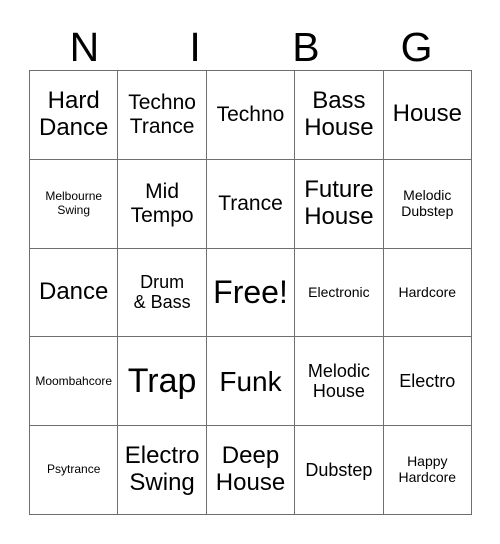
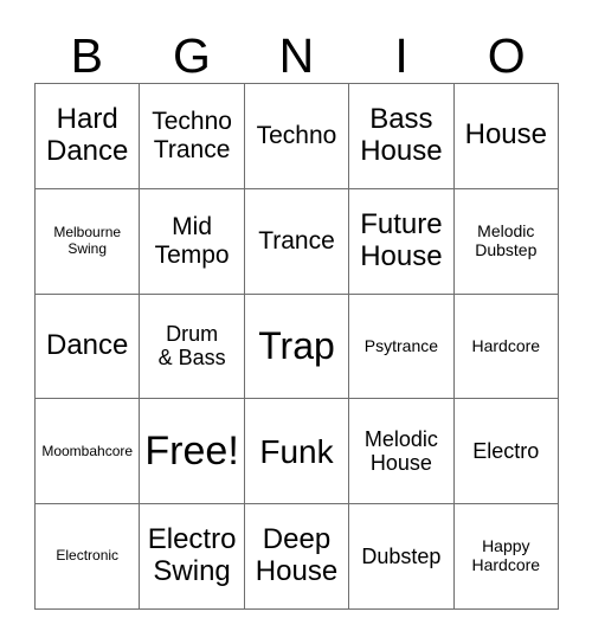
- N
+ B
- I
+ G
- B
+ N
- G
+ I
+ O
  Hard
  Dance
  Techno
  Trance
  Techno
  Bass
  House
  House
  Melbourne
  Swing
  Mid
  Tempo
  Trance
  Future
  House
  Melodic
  Dubstep
  Dance
  Drum
  & Bass
- Free!
+ Trap
- Electronic
+ Psytrance
  Hardcore
  Moombahcore
- Trap
+ Free!
  Funk
  Melodic
  House
  Electro
- Psytrance
+ Electronic
  Electro
  Swing
  Deep
  House
  Dubstep
  Happy
  Hardcore
